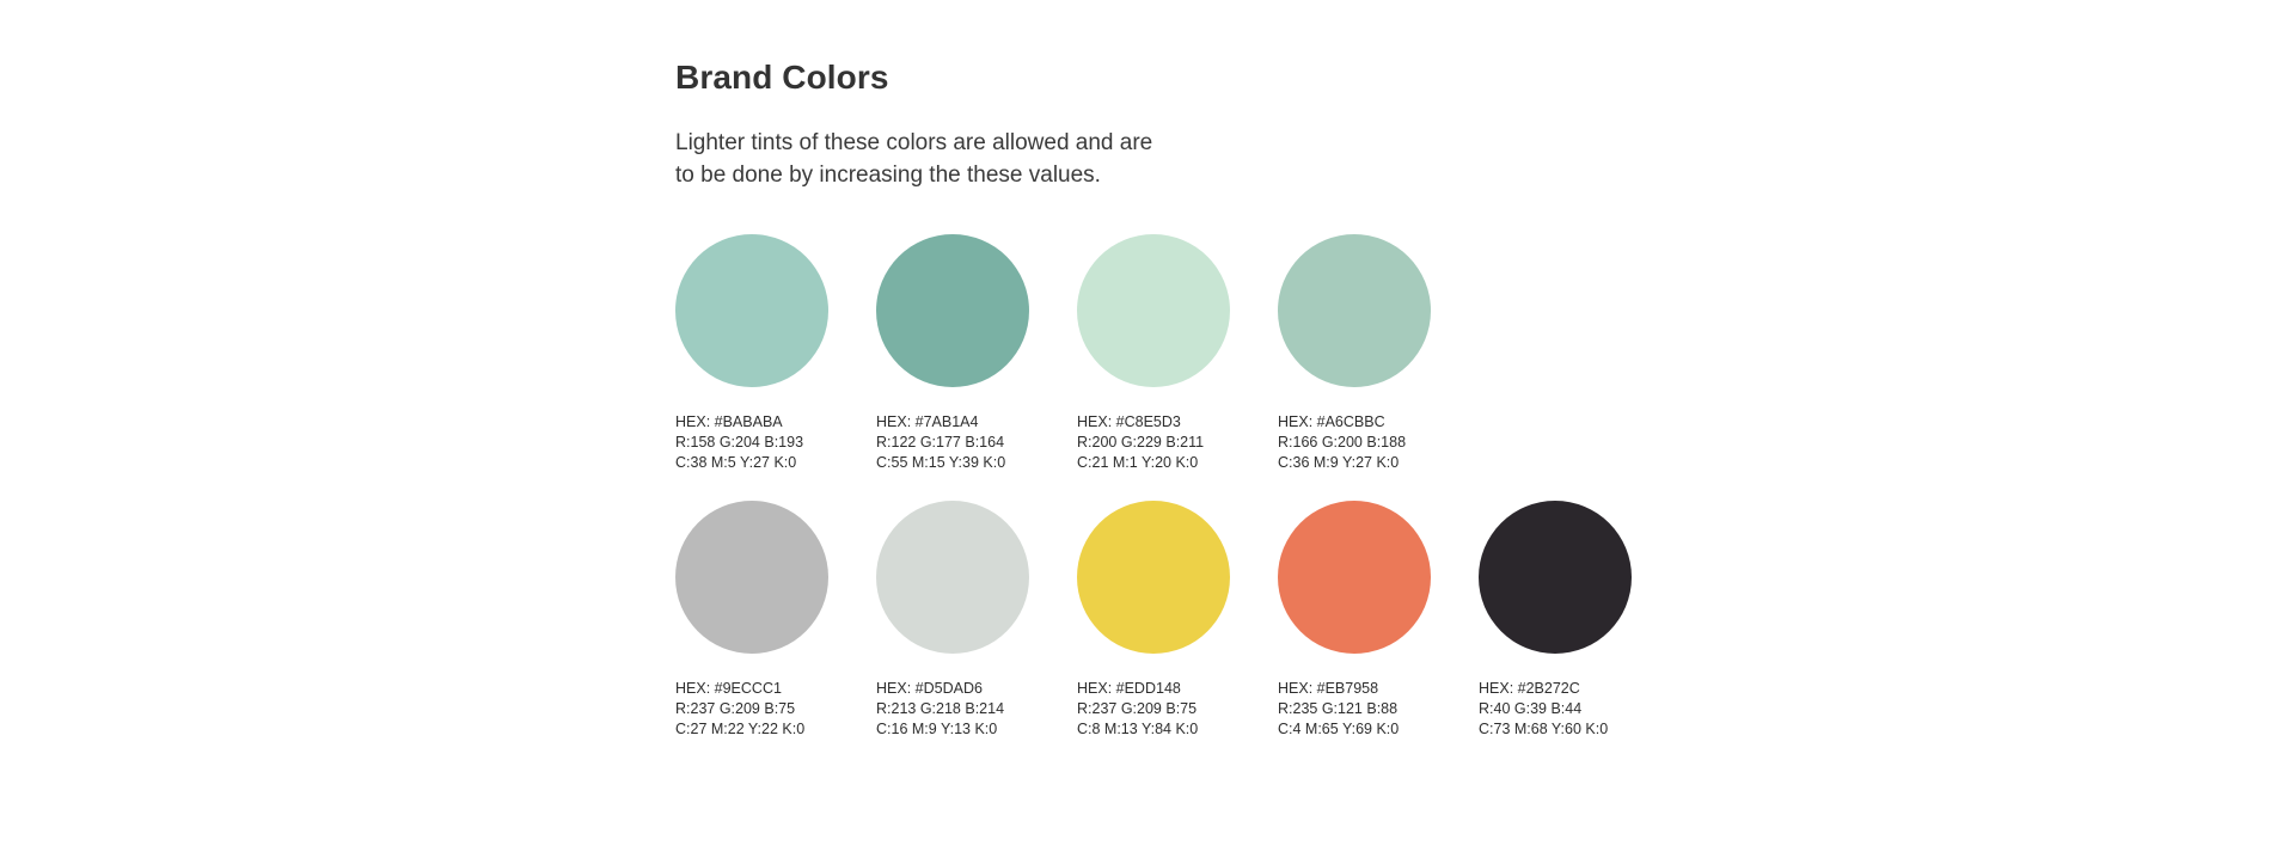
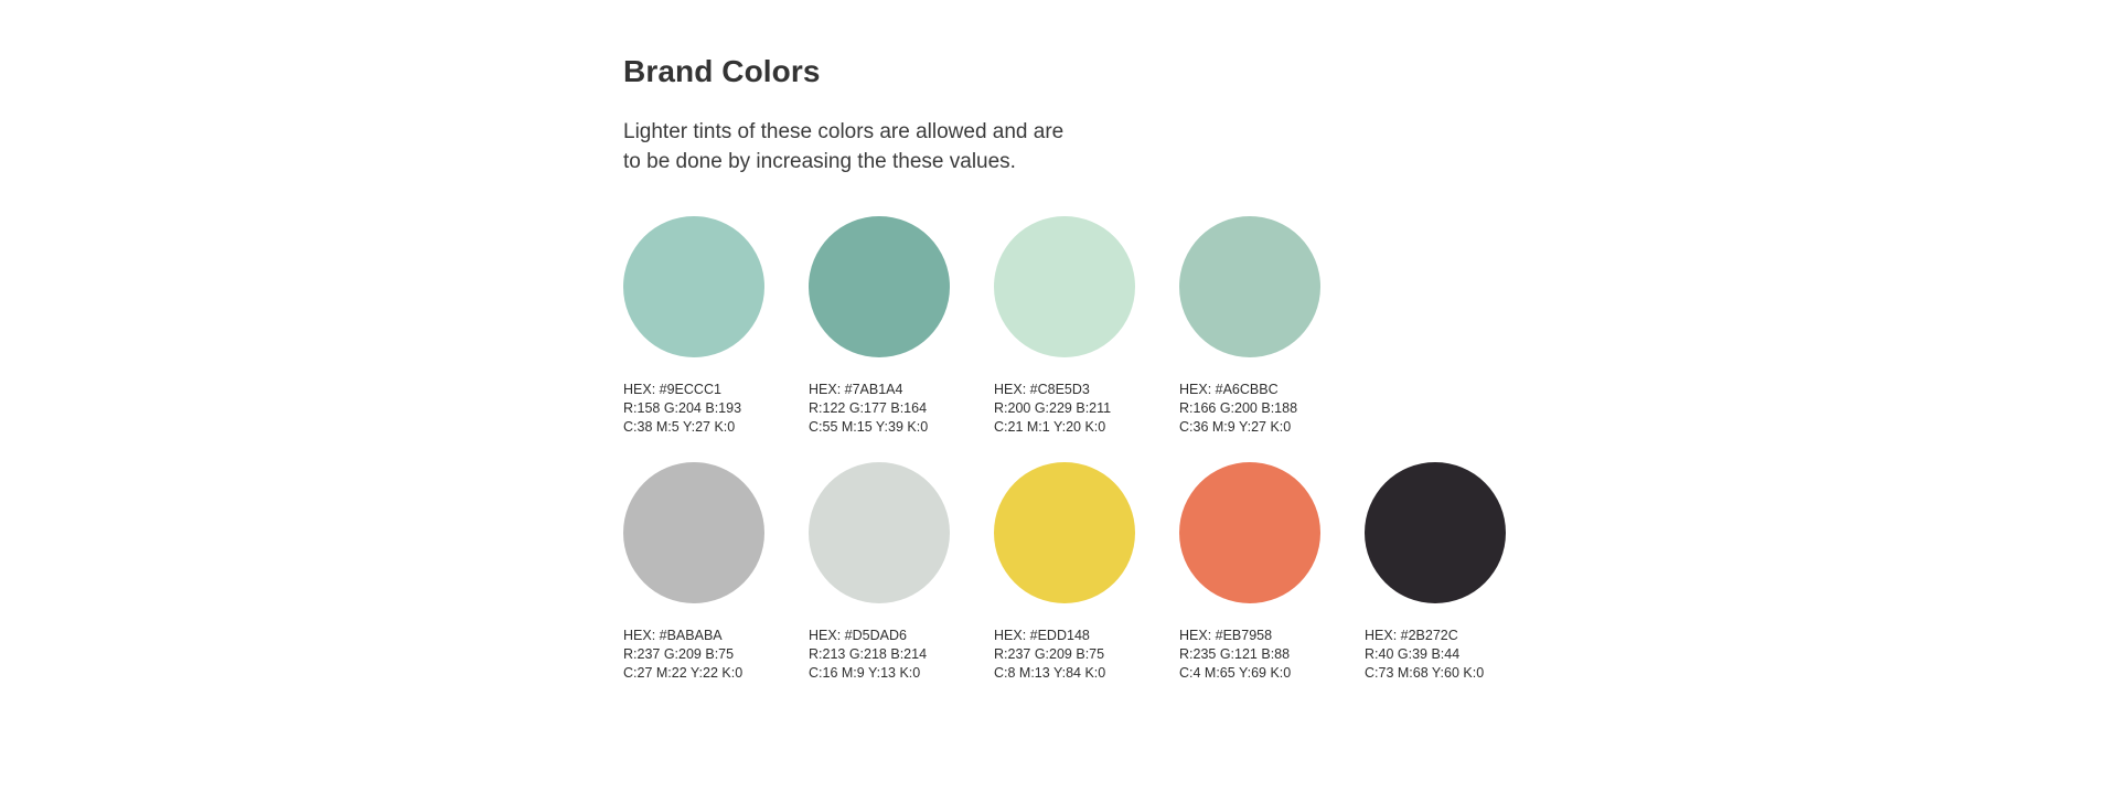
  Brand Colors
  Lighter tints of these colors are allowed and are to be done by increasing the these values.
- HEX: #BABABA
+ HEX: #9ECCC1
  R:158 G:204 B:193
  C:38 M:5 Y:27 K:0
  HEX: #7AB1A4
  R:122 G:177 B:164
  C:55 M:15 Y:39 K:0
  HEX: #C8E5D3
  R:200 G:229 B:211
  C:21 M:1 Y:20 K:0
  HEX: #A6CBBC
  R:166 G:200 B:188
  C:36 M:9 Y:27 K:0
- HEX: #9ECCC1
+ HEX: #BABABA
  R:237 G:209 B:75
  C:27 M:22 Y:22 K:0
  HEX: #D5DAD6
  R:213 G:218 B:214
  C:16 M:9 Y:13 K:0
  HEX: #EDD148
  R:237 G:209 B:75
  C:8 M:13 Y:84 K:0
  HEX: #EB7958
  R:235 G:121 B:88
  C:4 M:65 Y:69 K:0
  HEX: #2B272C
  R:40 G:39 B:44
  C:73 M:68 Y:60 K:0
